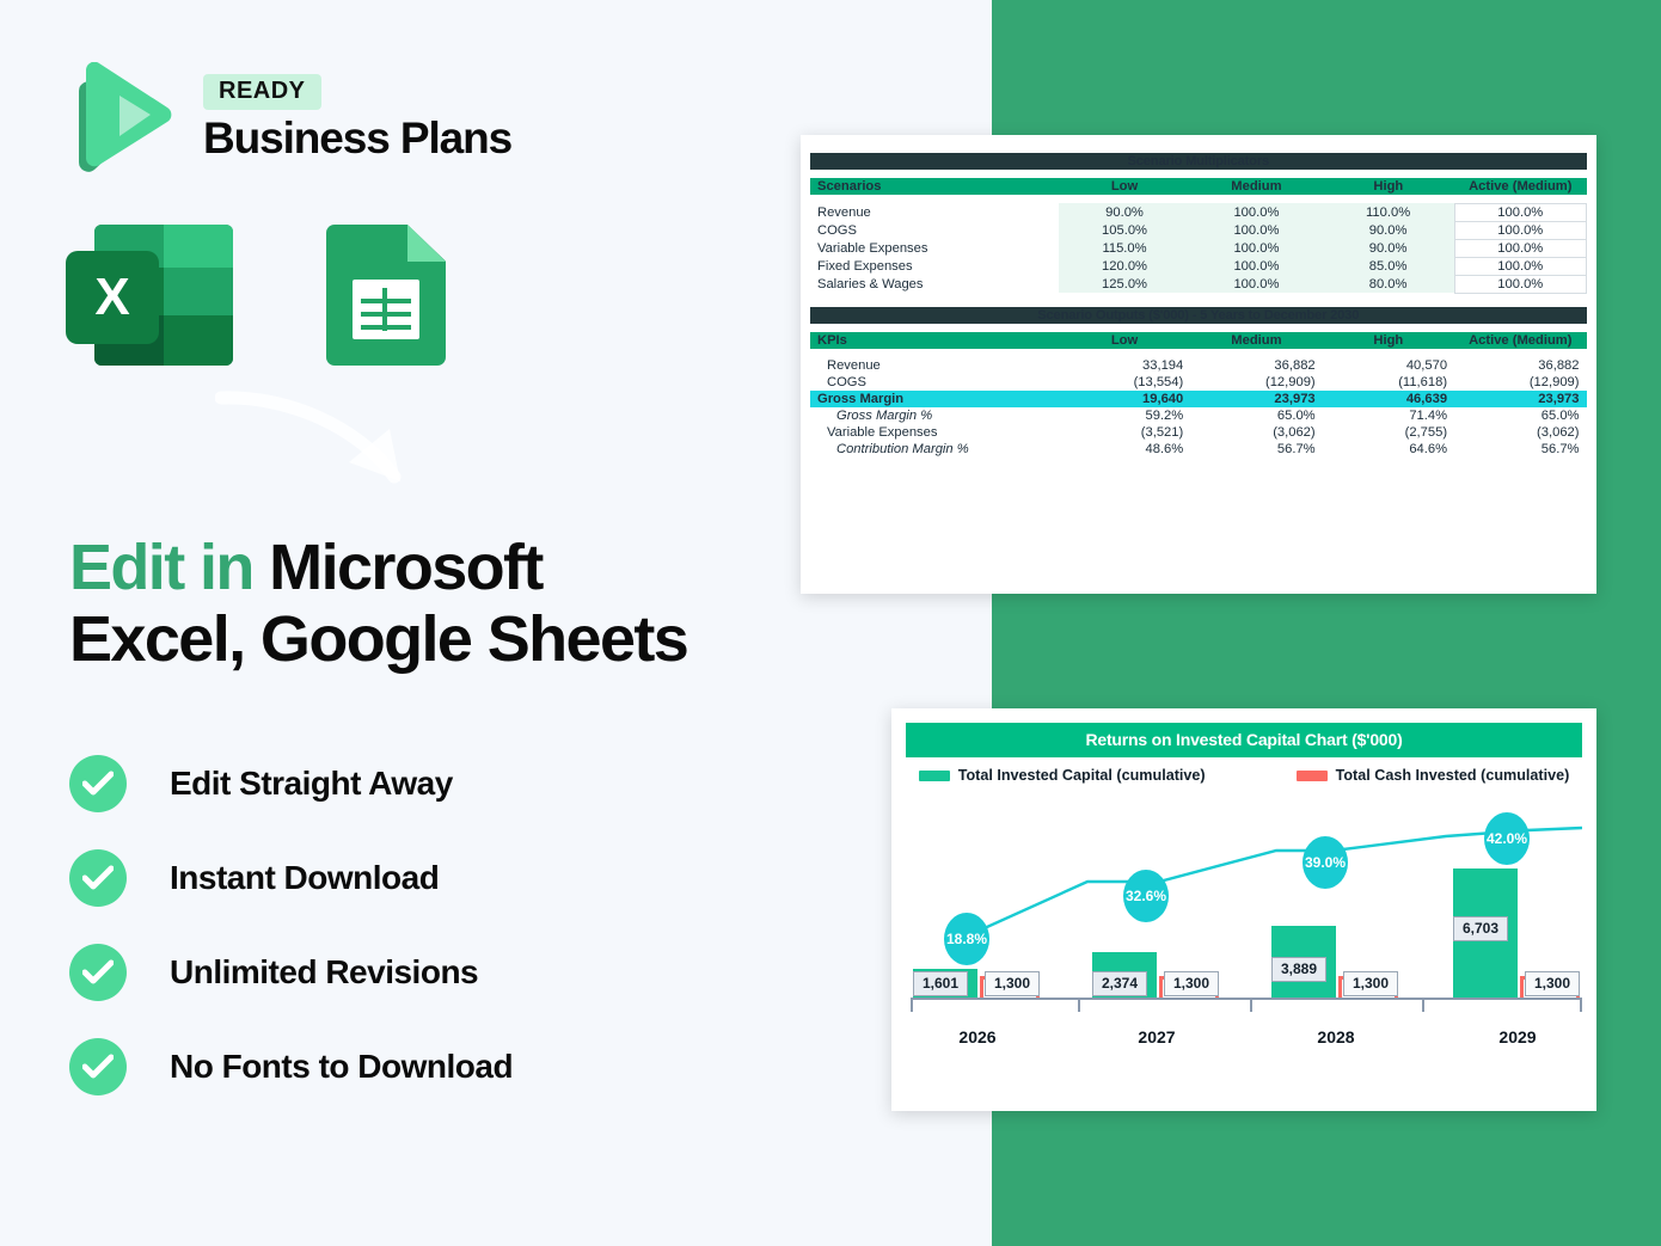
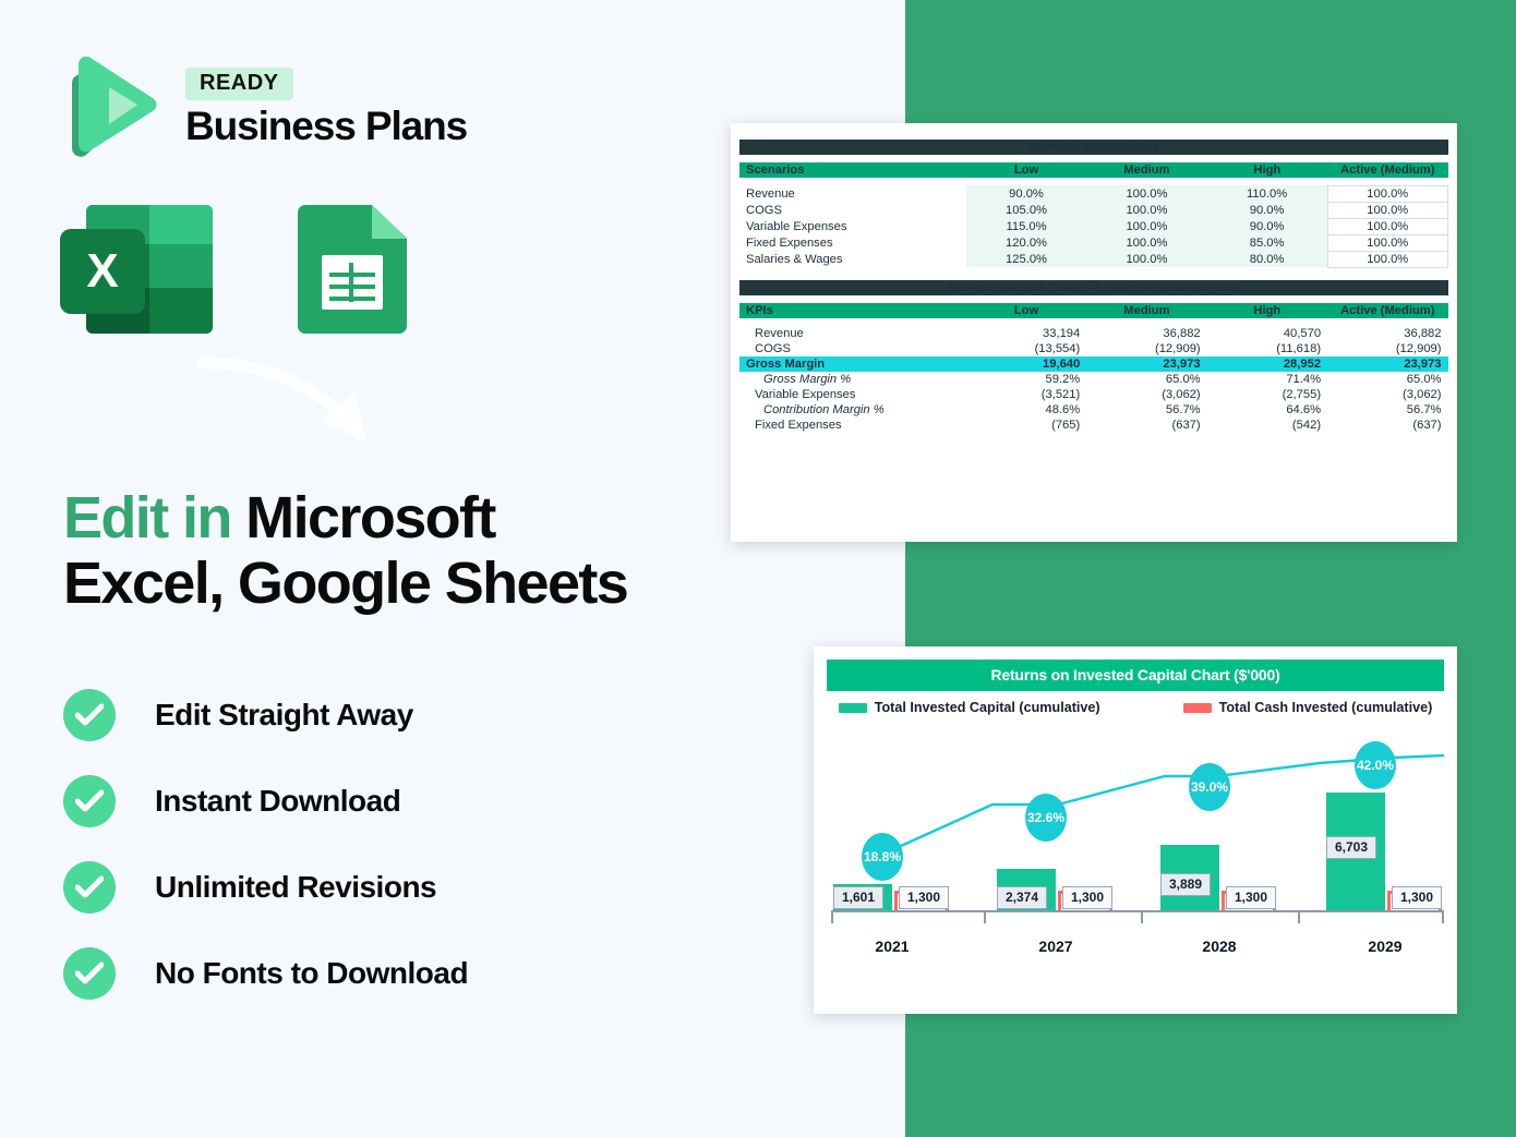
  READY
  Business Plans
  X
  Edit in Microsoft
  Excel, Google Sheets
  Edit Straight Away
  Instant Download
  Unlimited Revisions
  No Fonts to Download
  Scenarios	Low	Medium	High	Active (Medium)
  Revenue	90.0%	100.0%	110.0%	100.0%
  COGS	105.0%	100.0%	90.0%	100.0%
  Variable Expenses	115.0%	100.0%	90.0%	100.0%
  Fixed Expenses	120.0%	100.0%	85.0%	100.0%
  Salaries & Wages	125.0%	100.0%	80.0%	100.0%
  KPIs	Low	Medium	High	Active (Medium)
  Revenue	33,194	36,882	40,570	36,882
  COGS	(13,554)	(12,909)	(11,618)	(12,909)
- Gross Margin	19,640	23,973	46,639	23,973
+ Gross Margin	19,640	23,973	28,952	23,973
  Gross Margin %	59.2%	65.0%	71.4%	65.0%
  Variable Expenses	(3,521)	(3,062)	(2,755)	(3,062)
  Contribution Margin %	48.6%	56.7%	64.6%	56.7%
+ Fixed Expenses	(765)	(637)	(542)	(637)
  Returns on Invested Capital Chart ($'000)
  Total Invested Capital (cumulative)
  Total Cash Invested (cumulative)
  1,601
  1,300
  18.8%
  2,374
  1,300
  32.6%
  3,889
  1,300
  39.0%
  6,703
  1,300
  42.0%
- 2026
+ 2021
  2027
  2028
  2029
